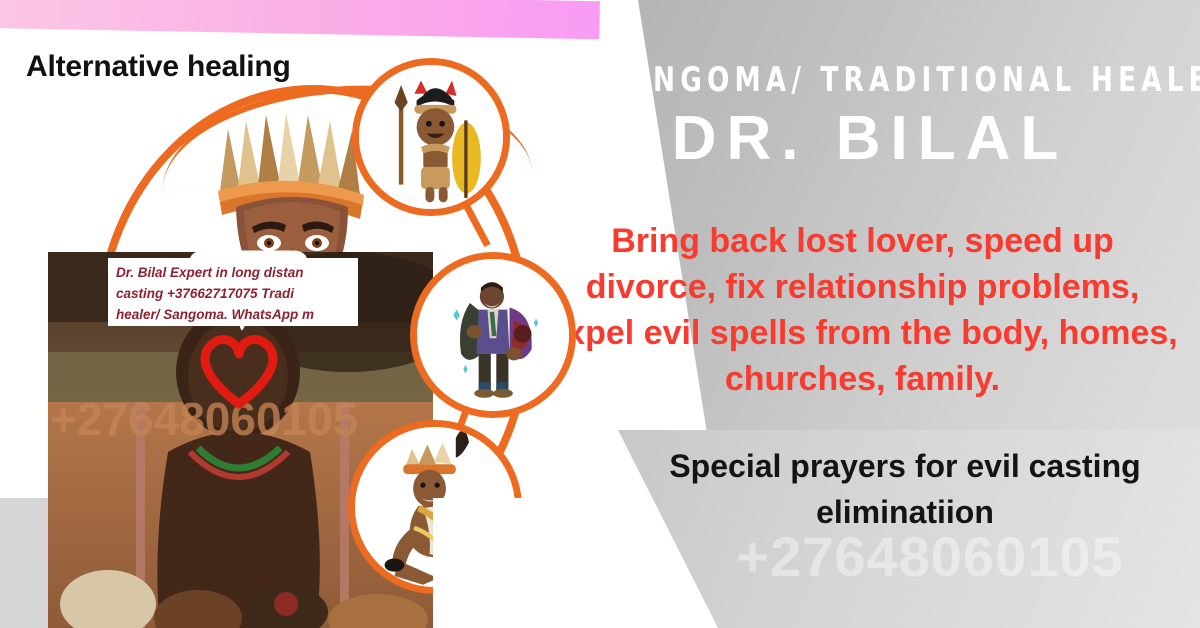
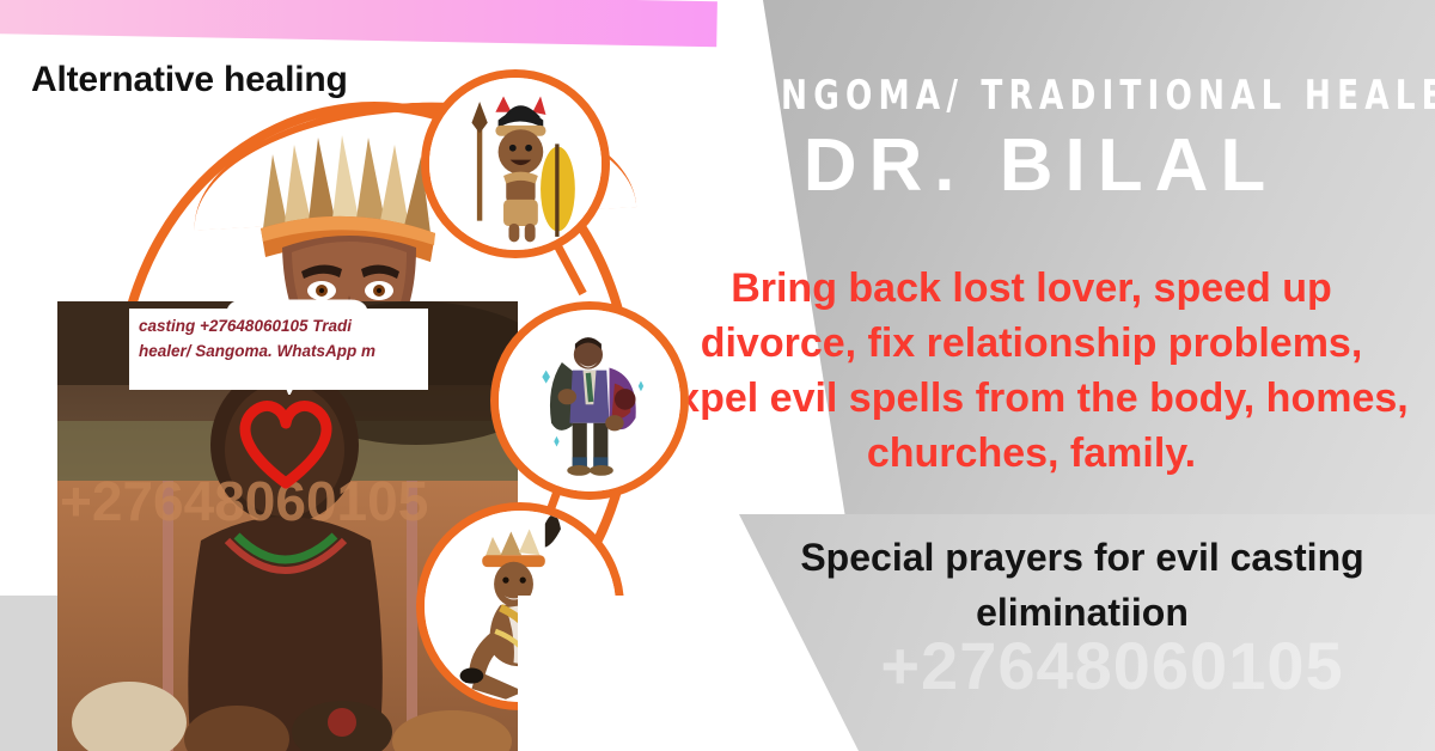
  SANGOMA/ TRADITIONAL HEAL
  DR. BILAL
  Bring back lost lover, speed up divorce, fix relationship problems, pel evil spells from the body, homes, churches, family.
  Special prayers for evil casting eliminatiion
  +27648060105
  Alternative healing
  +27648060105
- Dr. Bilal Expert in long distan
- casting +37662717075 Tradi
+ casting +27648060105 Tradi
  healer/ Sangoma. WhatsApp m
